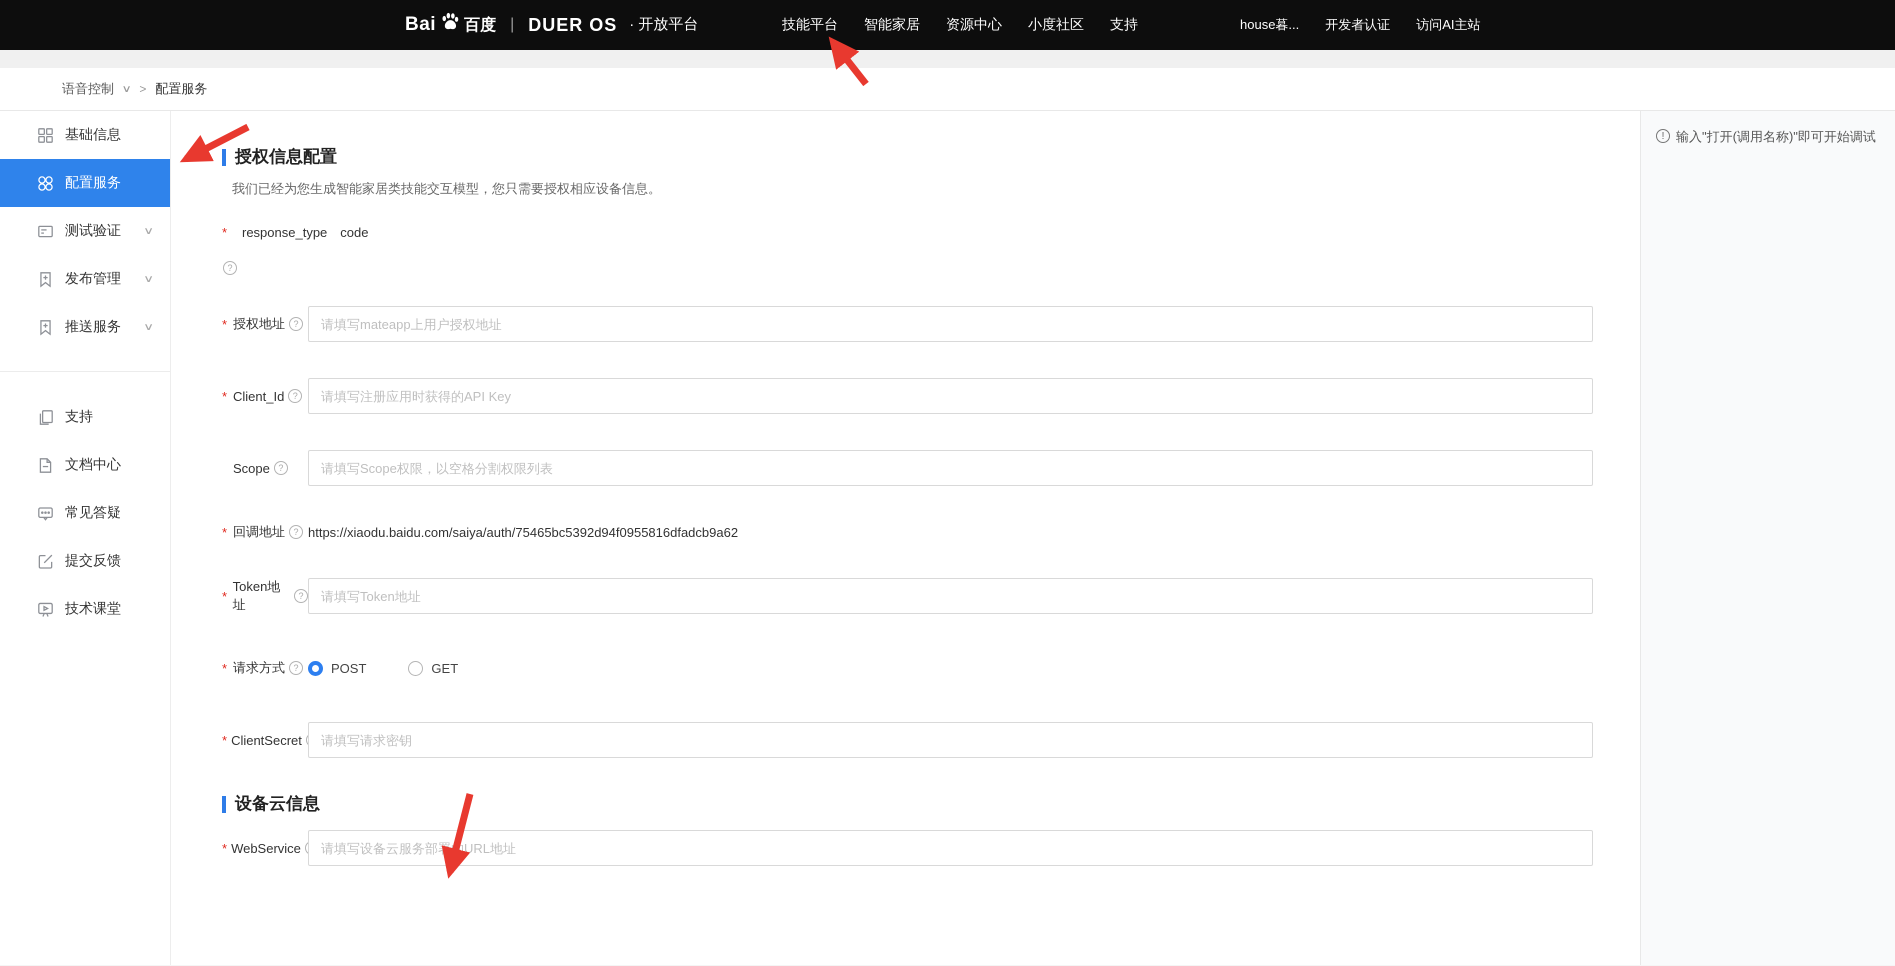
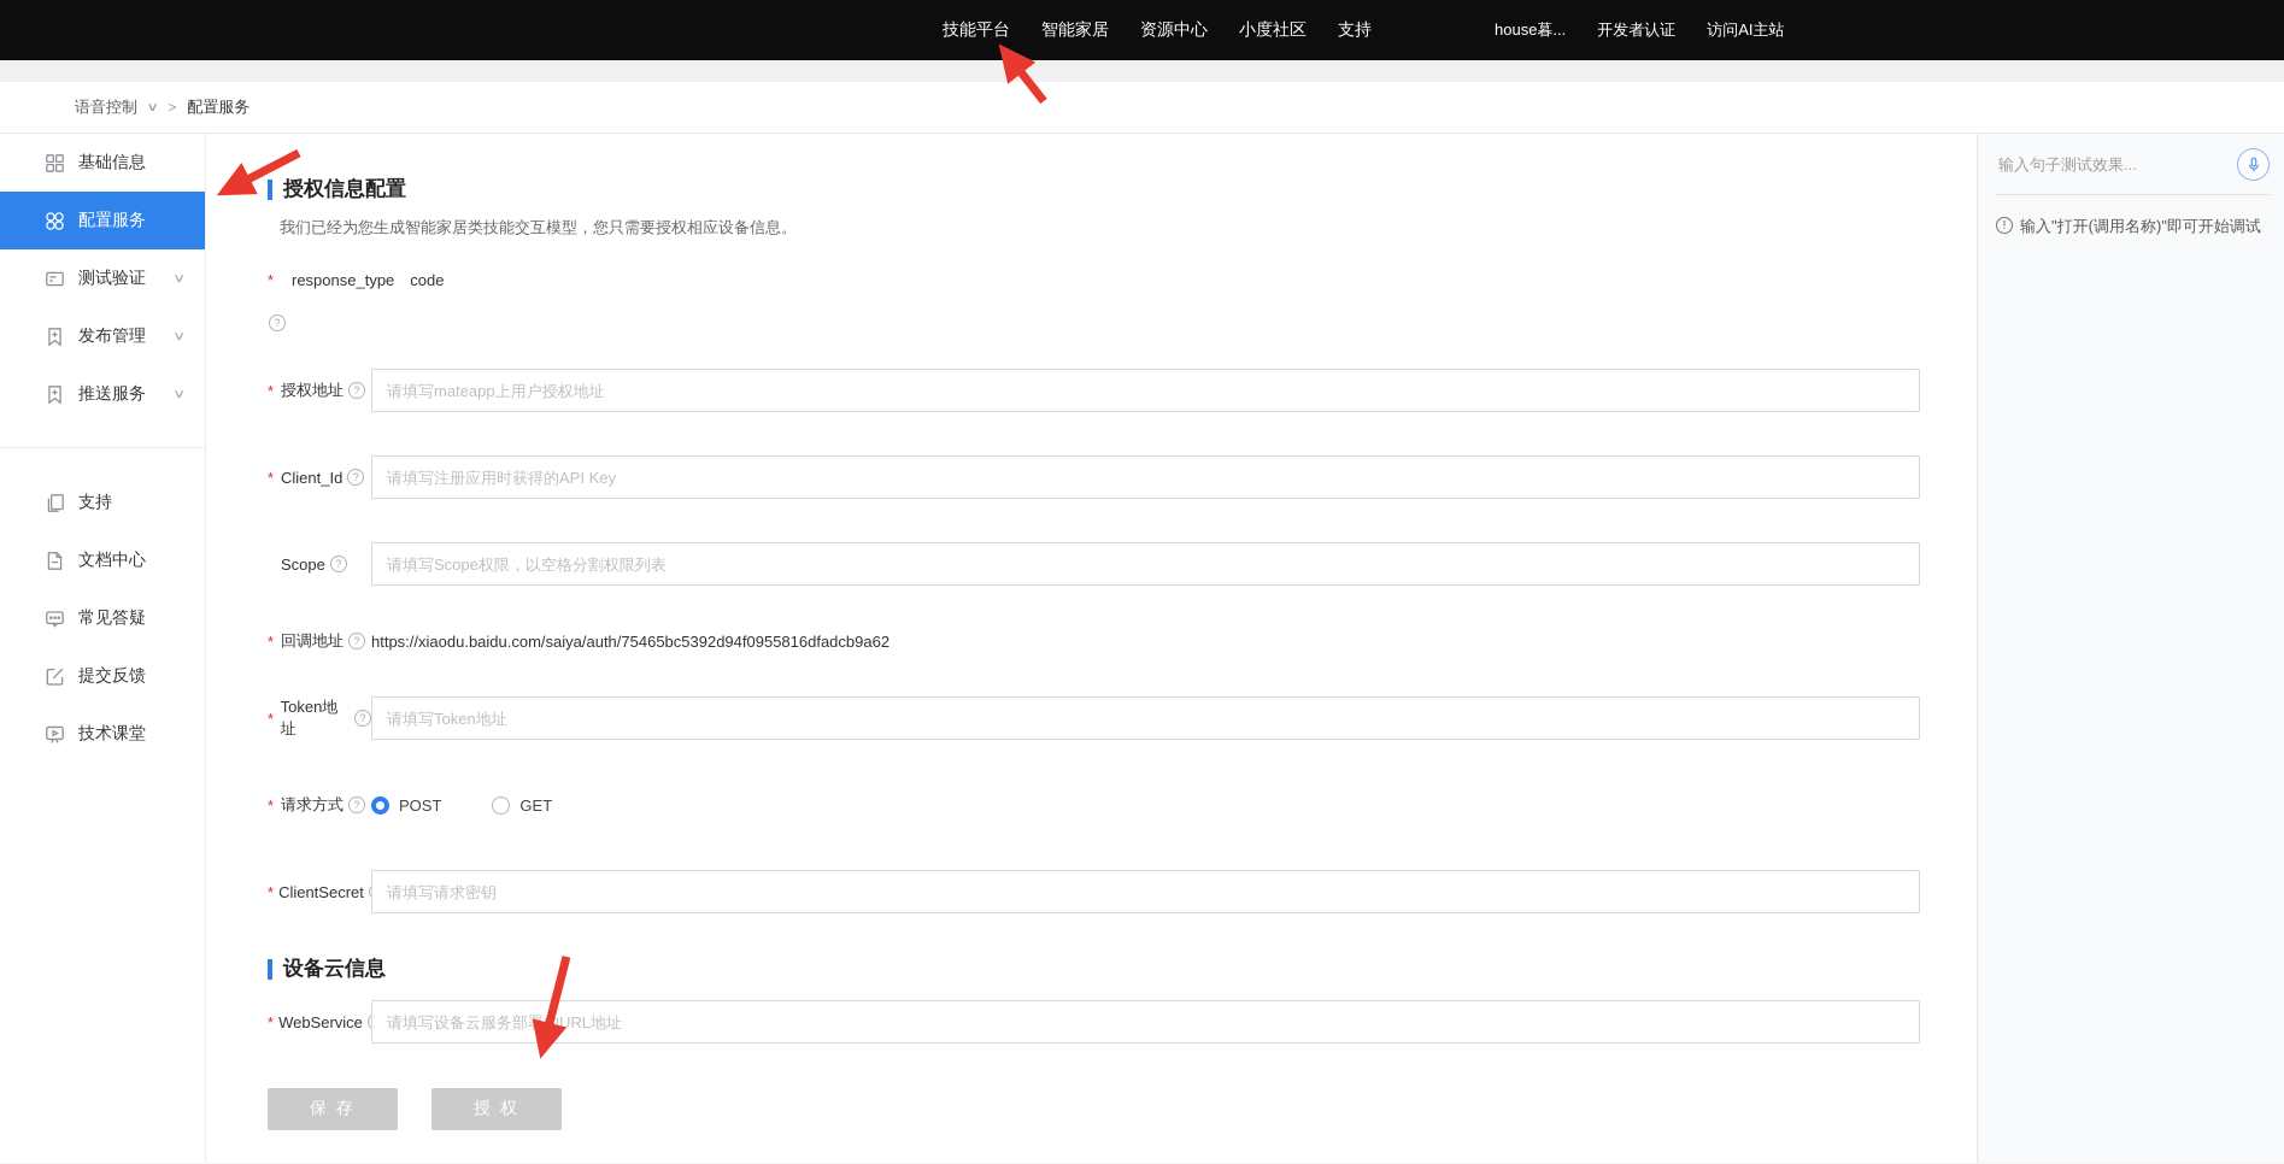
- Bai
- 百度
- |
- DUER OS
- · 开放平台
  技能平台
  智能家居
  资源中心
  小度社区
  支持
  house暮...
  开发者认证
  访问AI主站
  语音控制
  ∨
  >
  配置服务
  基础信息
  配置服务
  测试验证
  ∨
  发布管理
  ∨
  推送服务
  ∨
  支持
  文档中心
  常见答疑
  提交反馈
  技术课堂
  授权信息配置
  我们已经为您生成智能家居类技能交互模型，您只需要授权相应设备信息。
  *
  response_type
  code
  ?
  *
  授权地址
  ?
  请填写mateapp上用户授权地址
  *
  Client_Id
  ?
  请填写注册应用时获得的API Key
  Scope
  ?
  请填写Scope权限，以空格分割权限列表
  *
  回调地址
  ?
  https://xiaodu.baidu.com/saiya/auth/75465bc5392d94f0955816dfadcb9a62
  *
  Token地址
  ?
  请填写Token地址
  *
  请求方式
  ?
  POST
  GET
  *
  ClientSecret
  请填写请求密钥
  设备云信息
  *
  WebService
  请填写设备云服务部署URL地址
+ 保 存
+ 授 权
+ 输入句子测试效果...
  !
  输入"打开(调用名称)"即可开始调试
